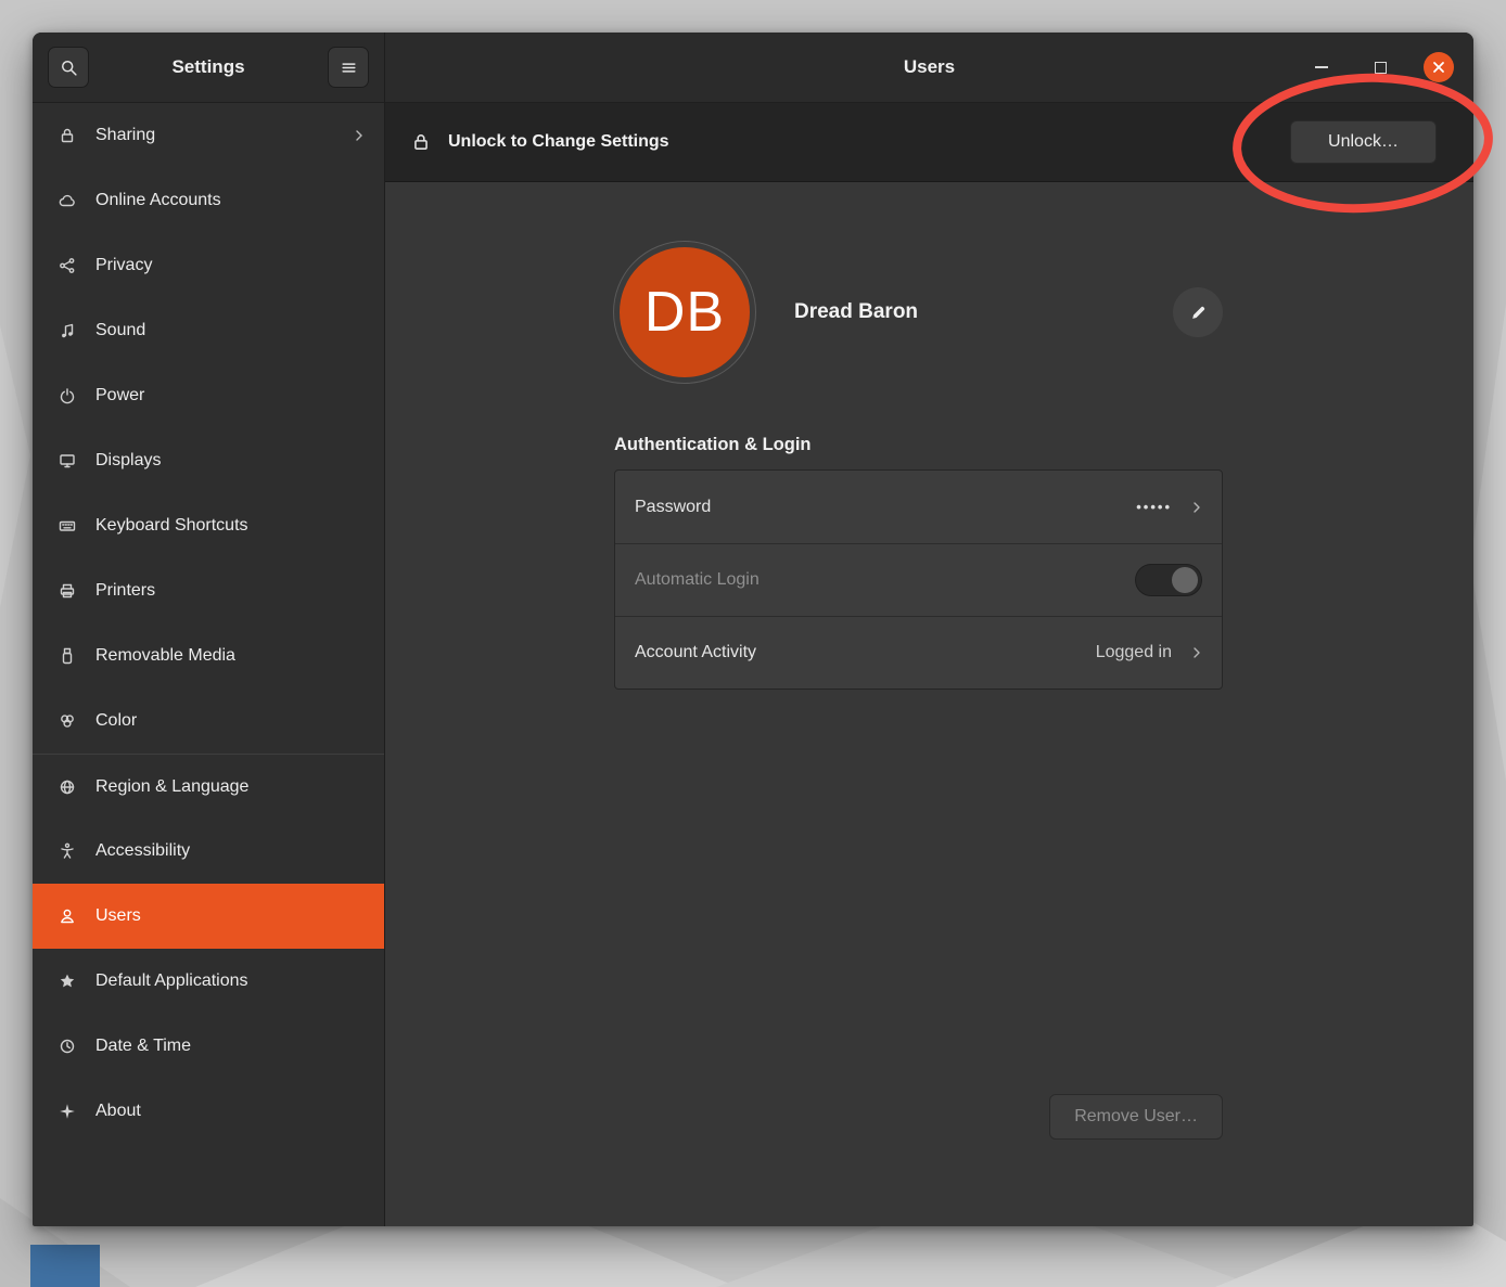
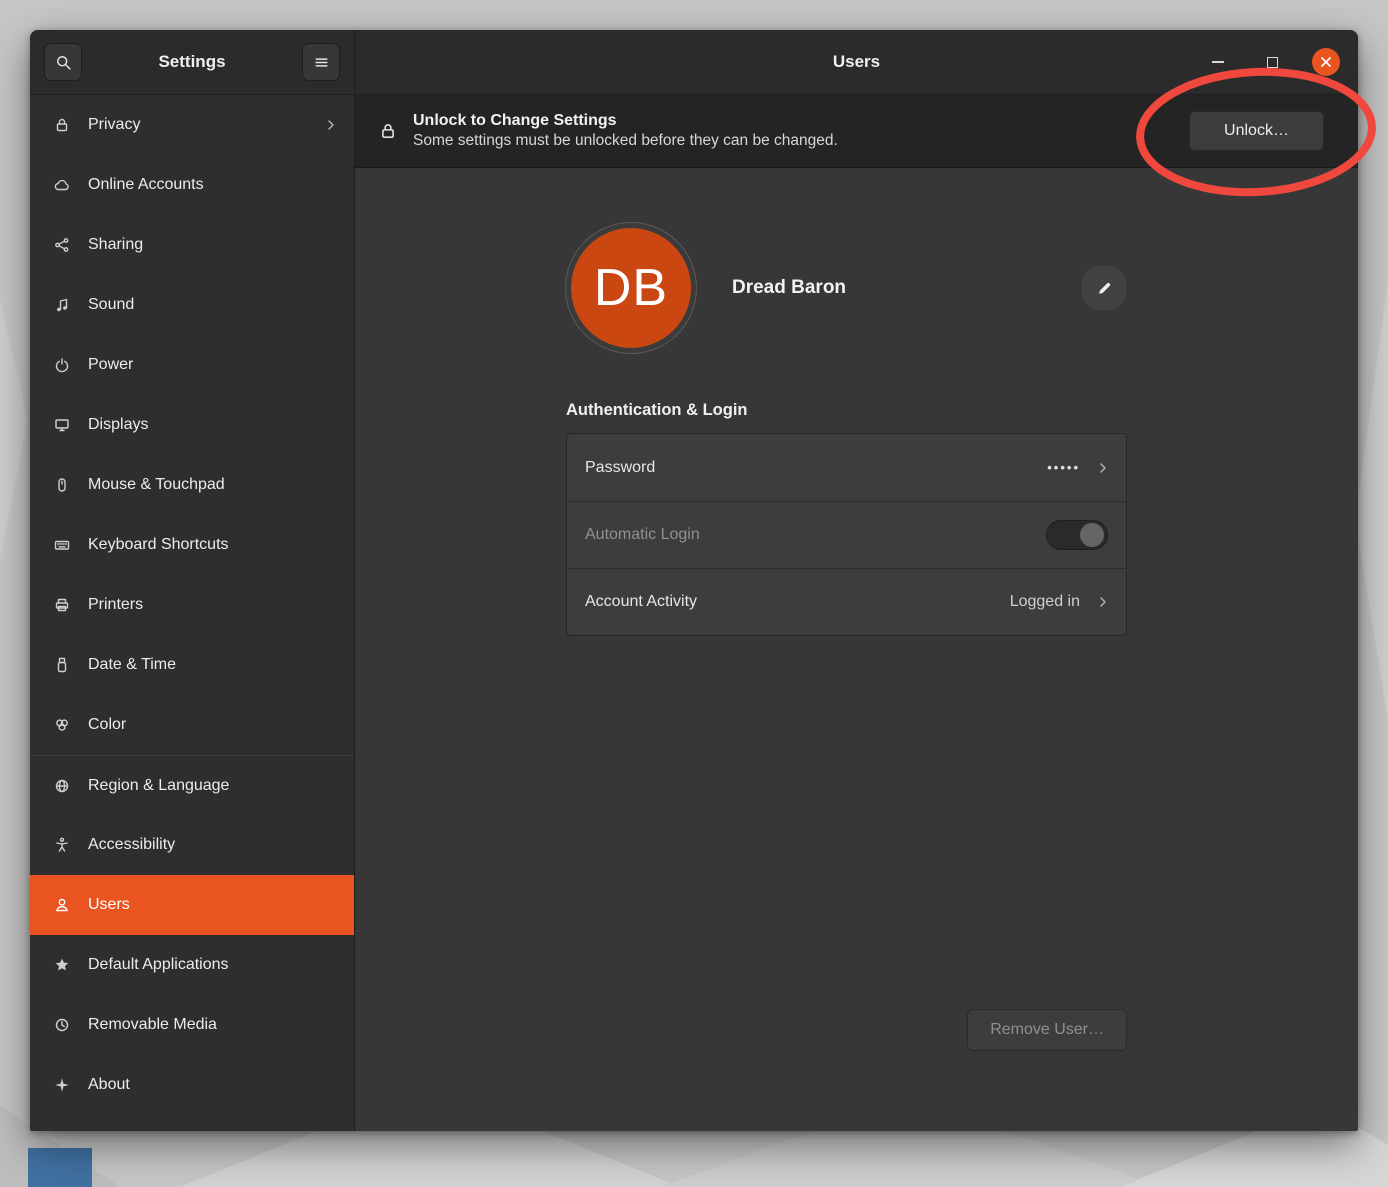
  Settings
- Sharing
+ Privacy
  Online Accounts
- Privacy
+ Sharing
  Sound
  Power
  Displays
+ Mouse & Touchpad
  Keyboard Shortcuts
  Printers
- Removable Media
+ Date & Time
  Color
  Region & Language
  Accessibility
  Users
  Default Applications
- Date & Time
+ Removable Media
  About
  Users
  Unlock to Change Settings
+ Some settings must be unlocked before they can be changed.
  Unlock…
  DB
  Dread Baron
  Authentication & Login
  Password
  •••••
  Automatic Login
  Account Activity
  Logged in
  Remove User…
